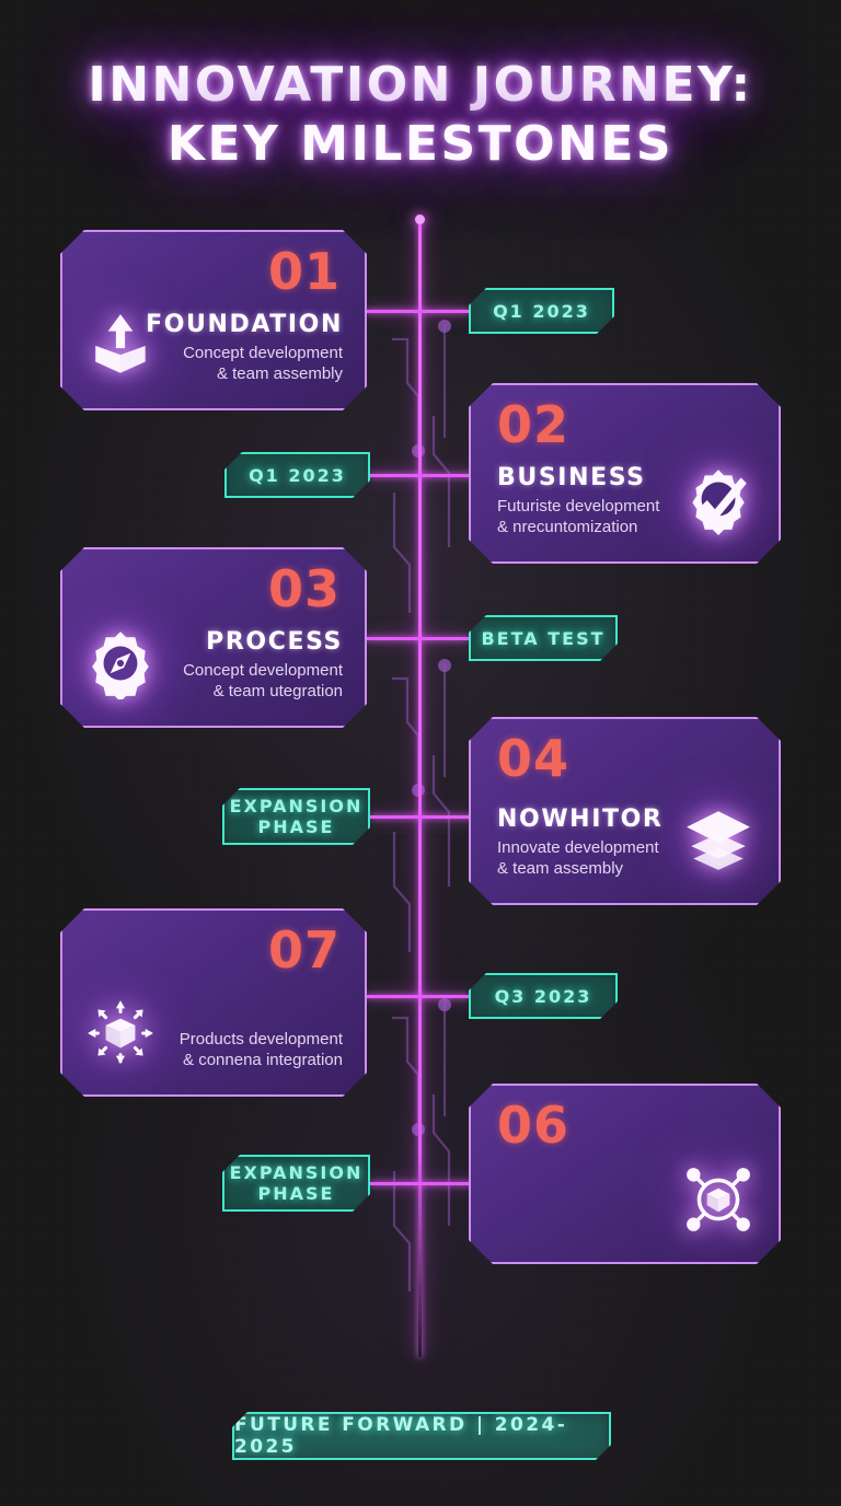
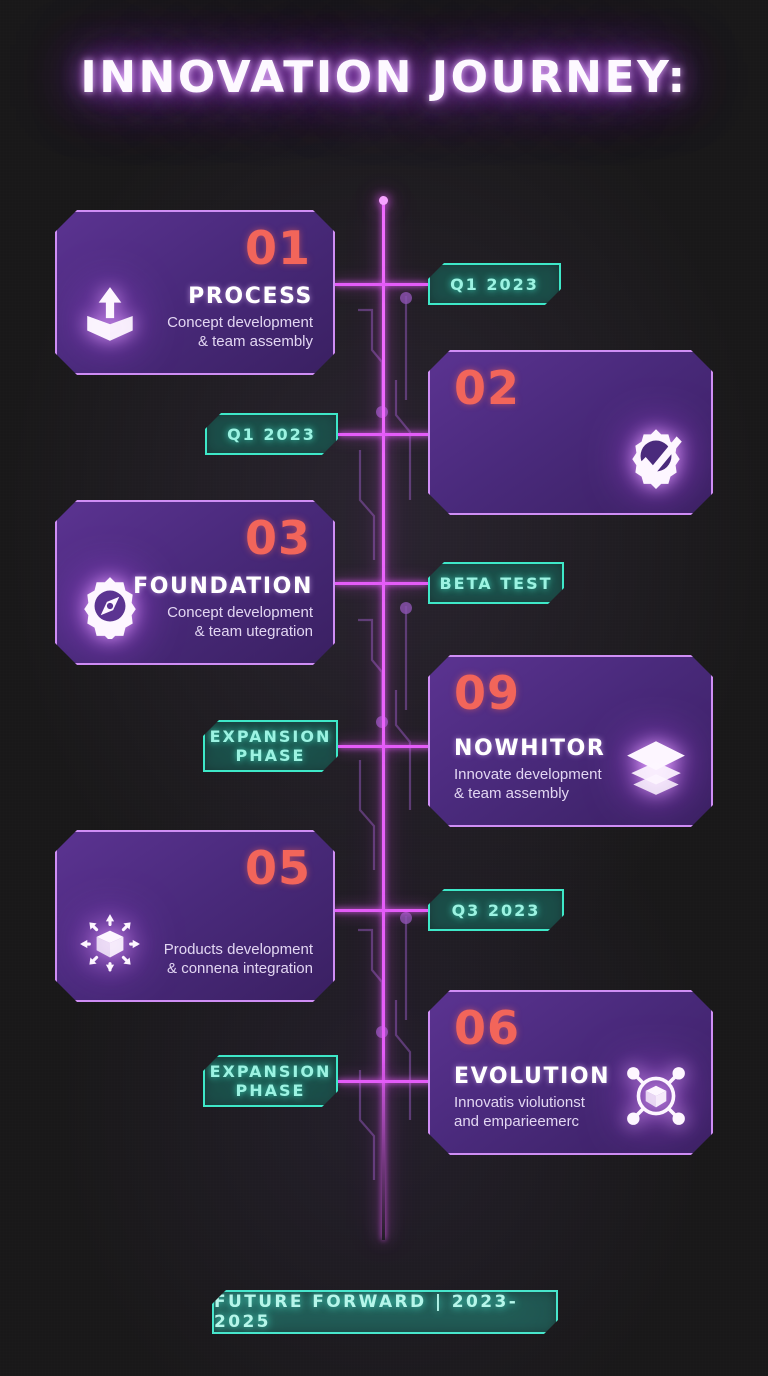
  INNOVATION JOURNEY:
- KEY MILESTONES
  01
- FOUNDATION
+ PROCESS
  Concept development
  & team assembly
  02
- BUSINESS
- Futuriste development
- & nrecuntomization
  03
- PROCESS
+ FOUNDATION
  Concept development
  & team utegration
- 04
+ 09
  NOWHITOR
  Innovate development
  & team assembly
- 07
+ 05
  Products development
  & connena integration
  06
+ EVOLUTION
+ Innovatis violutionst
+ and emparieemerc
  Q1 2023
  Q1 2023
  BETA TEST
  EXPANSION
  PHASE
  Q3 2023
  EXPANSION
  PHASE
- FUTURE FORWARD | 2024-2025
+ FUTURE FORWARD | 2023-2025
